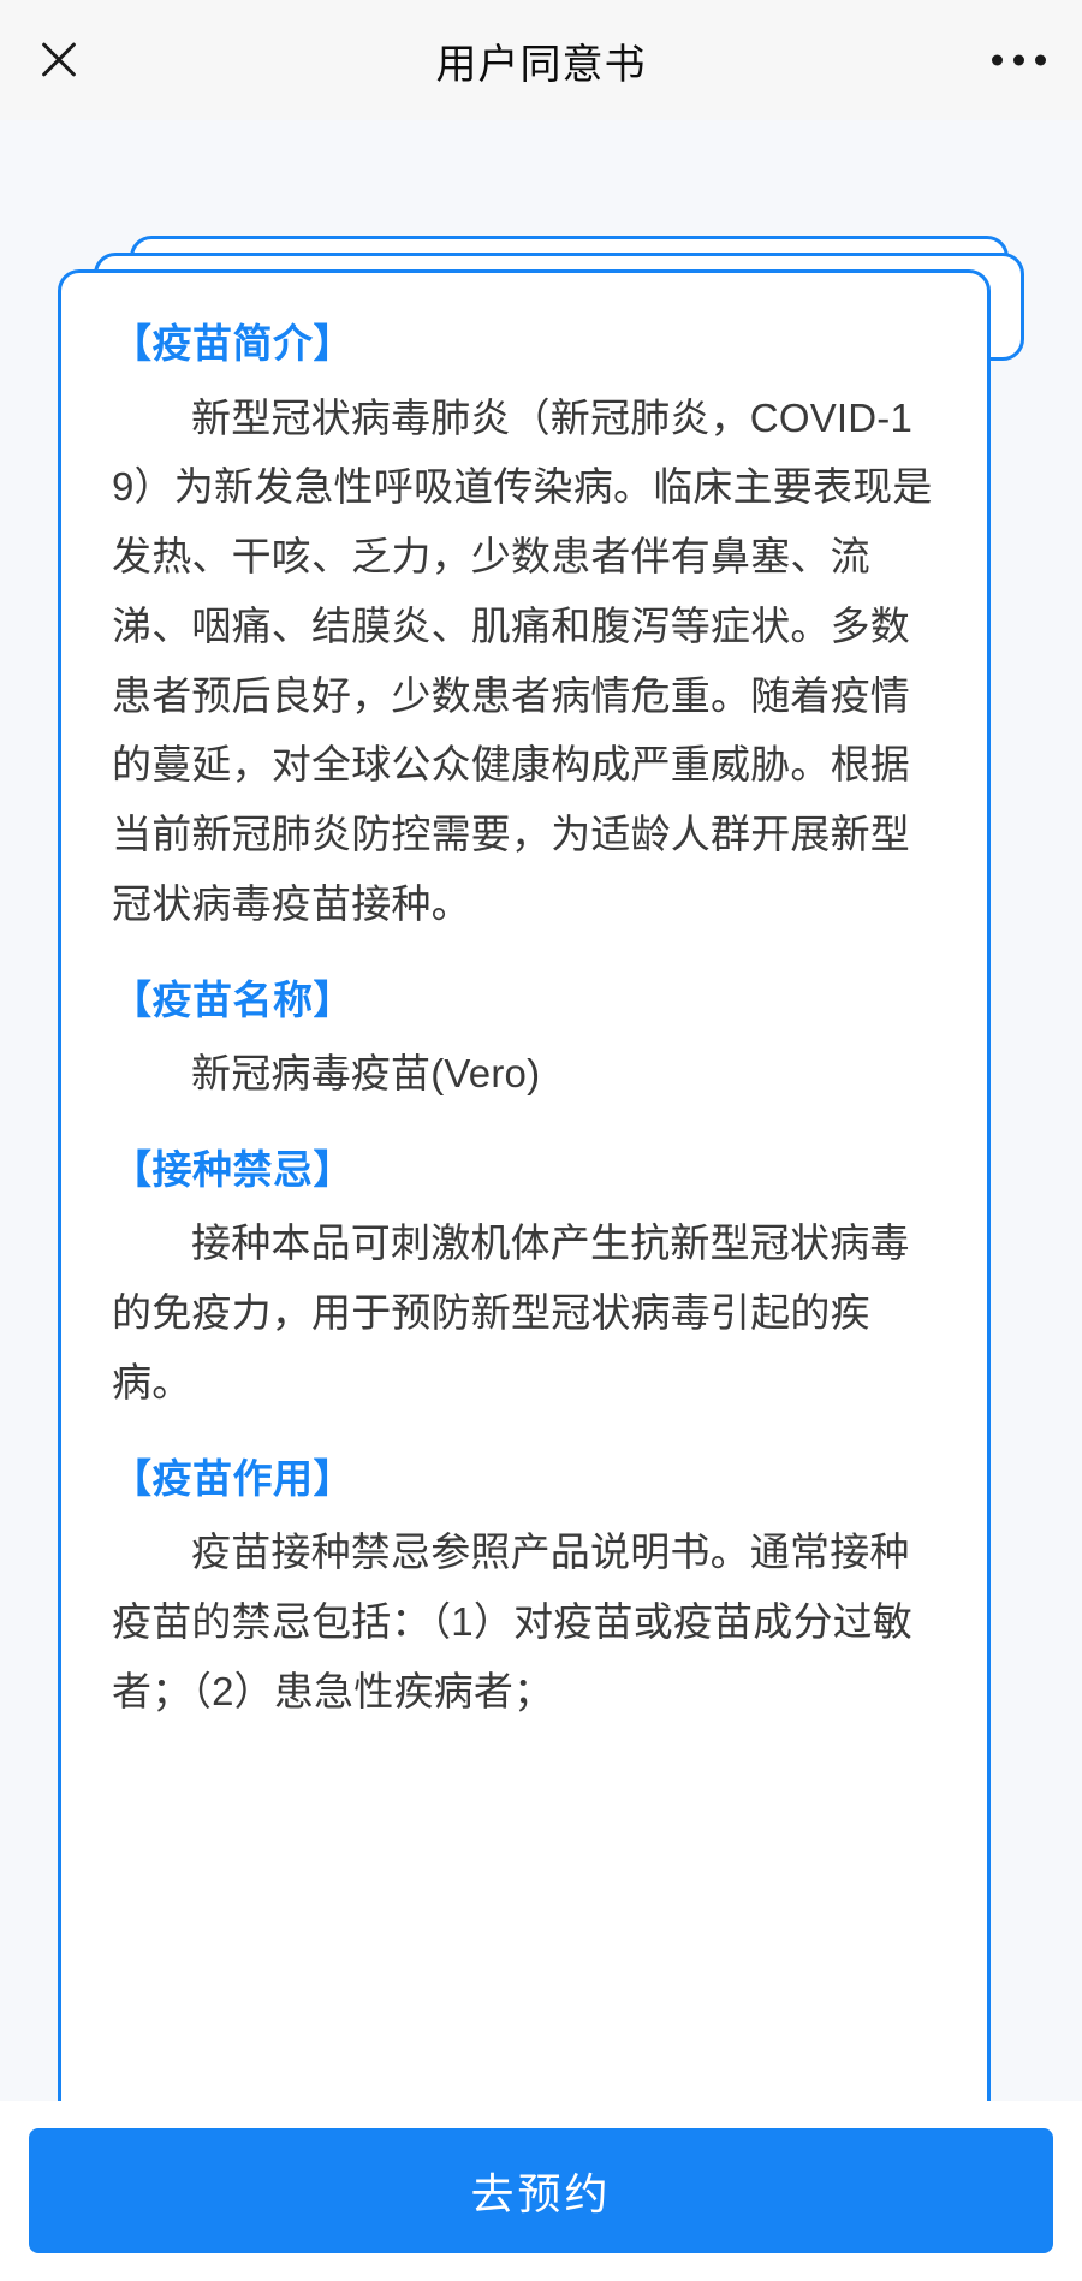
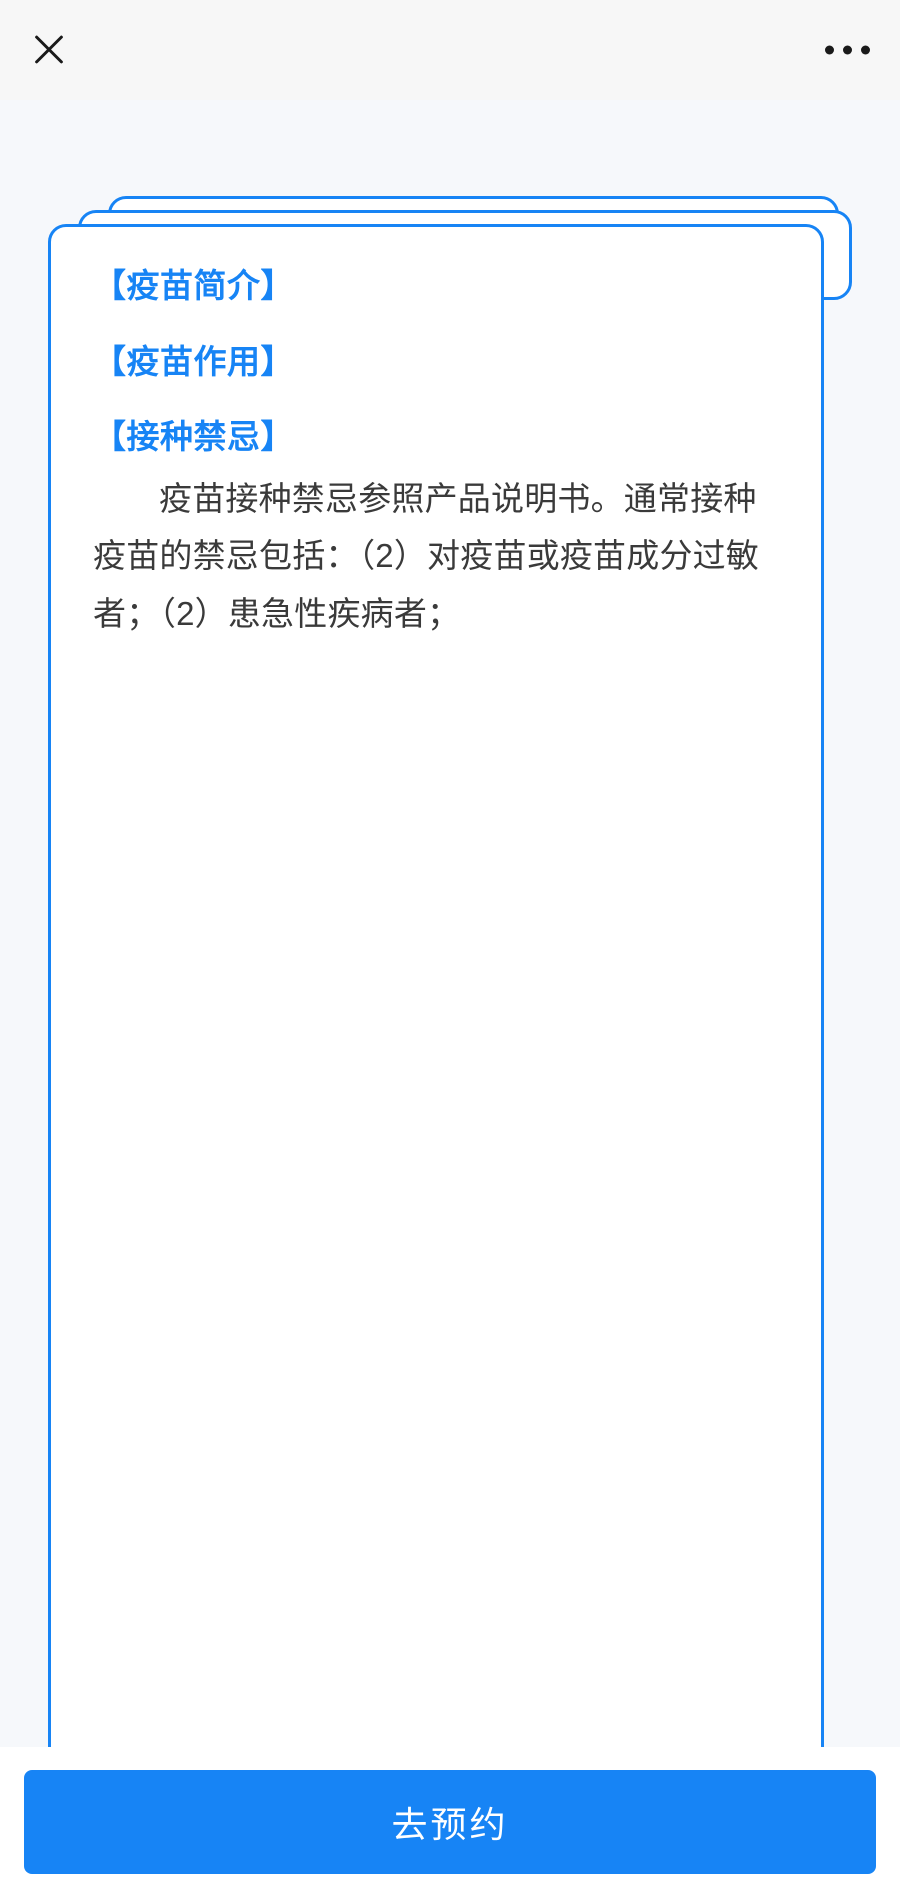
- 用户同意书
  【疫苗简介】
- 新型冠状病毒肺炎（新冠肺炎，COVID-19）为新发急性呼吸道传染病。临床主要表现是发热、干咳、乏力，少数患者伴有鼻塞、流涕、咽痛、结膜炎、肌痛和腹泻等症状。多数患者预后良好，少数患者病情危重。随着疫情的蔓延，对全球公众健康构成严重威胁。根据当前新冠肺炎防控需要，为适龄人群开展新型冠状病毒疫苗接种。
- 【疫苗名称】
- 新冠病毒疫苗(Vero)
- 【接种禁忌】
+ 【疫苗作用】
- 接种本品可刺激机体产生抗新型冠状病毒的免疫力，用于预防新型冠状病毒引起的疾病。
- 【疫苗作用】
+ 【接种禁忌】
- 疫苗接种禁忌参照产品说明书。通常接种疫苗的禁忌包括：（1）对疫苗或疫苗成分过敏者；（2）患急性疾病者；
+ 疫苗接种禁忌参照产品说明书。通常接种疫苗的禁忌包括：（2）对疫苗或疫苗成分过敏者；（2）患急性疾病者；
  去预约
